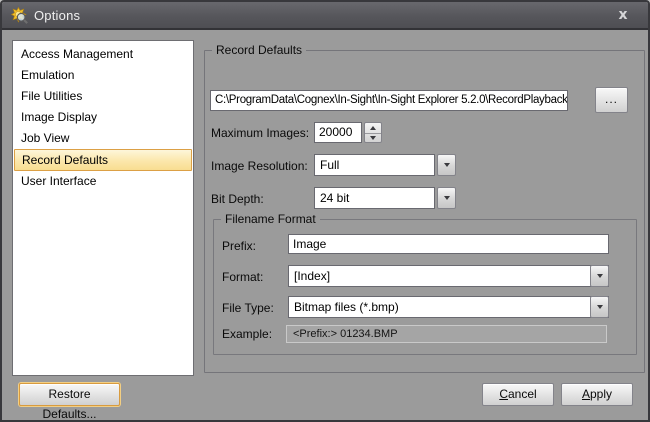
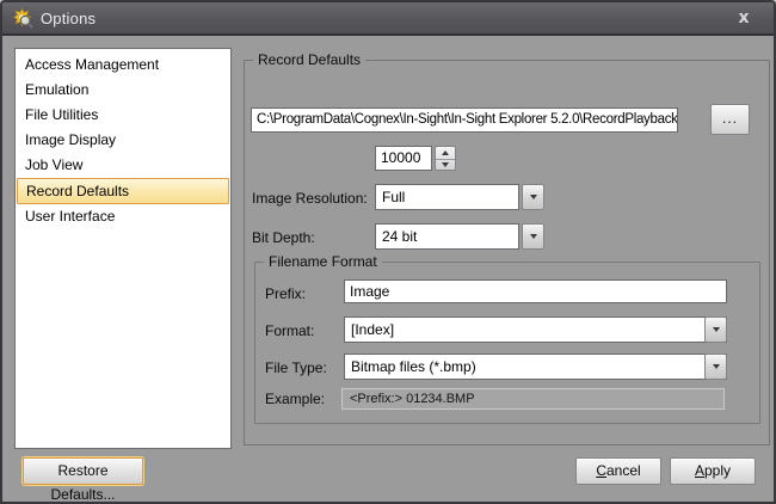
  Options
  x
  Access Management
  Emulation
  File Utilities
  Image Display
  Job View
  Record Defaults
  User Interface
  Record Defaults
  C:\ProgramData\Cognex\In-Sight\In-Sight Explorer 5.2.0\RecordPlayback
  ...
- Maximum Images:
- 20000
+ 10000
  Image Resolution:
  Full
  Bit Depth:
  24 bit
  Filename Format
  Prefix:
  Image
  Format:
  [Index]
  File Type:
  Bitmap files (*.bmp)
  Example:
  <Prefix:> 01234.BMP
  Restore Defaults...
  Cancel
  Apply
